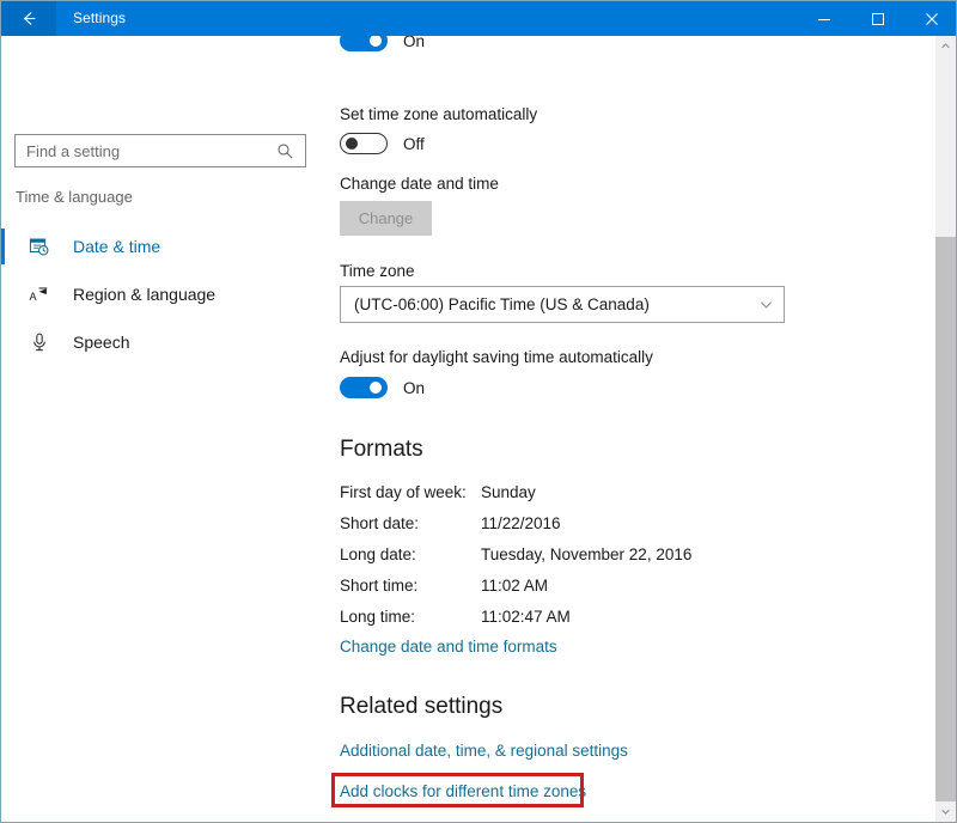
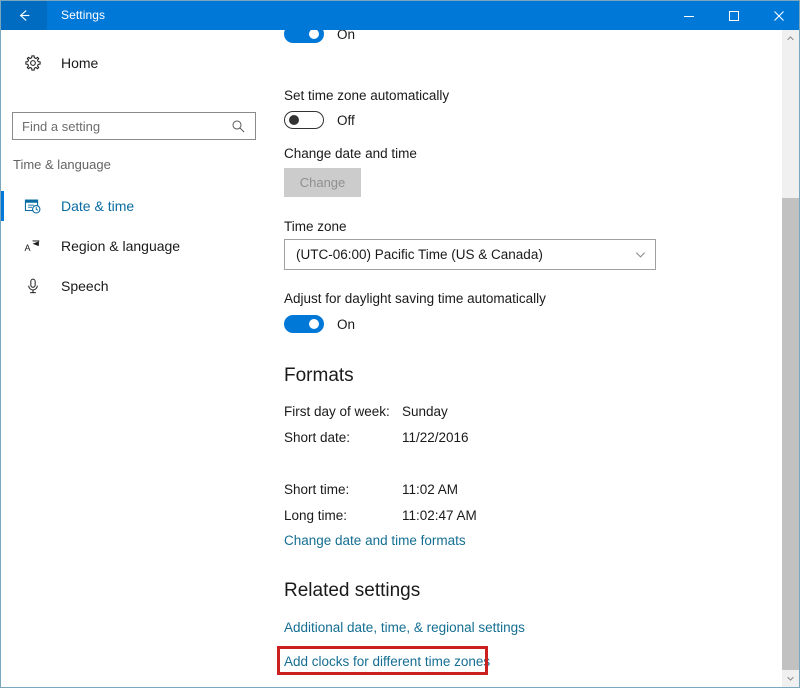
  Settings
+ Home
  Find a setting
  Time & language
  Date & time
  A
  Region & language
  Speech
  On
  Set time zone automatically
  Off
  Change date and time
  Change
  Time zone
  (UTC-06:00) Pacific Time (US & Canada)
  Adjust for daylight saving time automatically
  On
  Formats
  First day of week:
  Sunday
  Short date:
  11/22/2016
- Long date:
- Tuesday, November 22, 2016
  Short time:
  11:02 AM
  Long time:
  11:02:47 AM
  Change date and time formats
  Related settings
  Additional date, time, & regional settings
  Add clocks for different time zones
